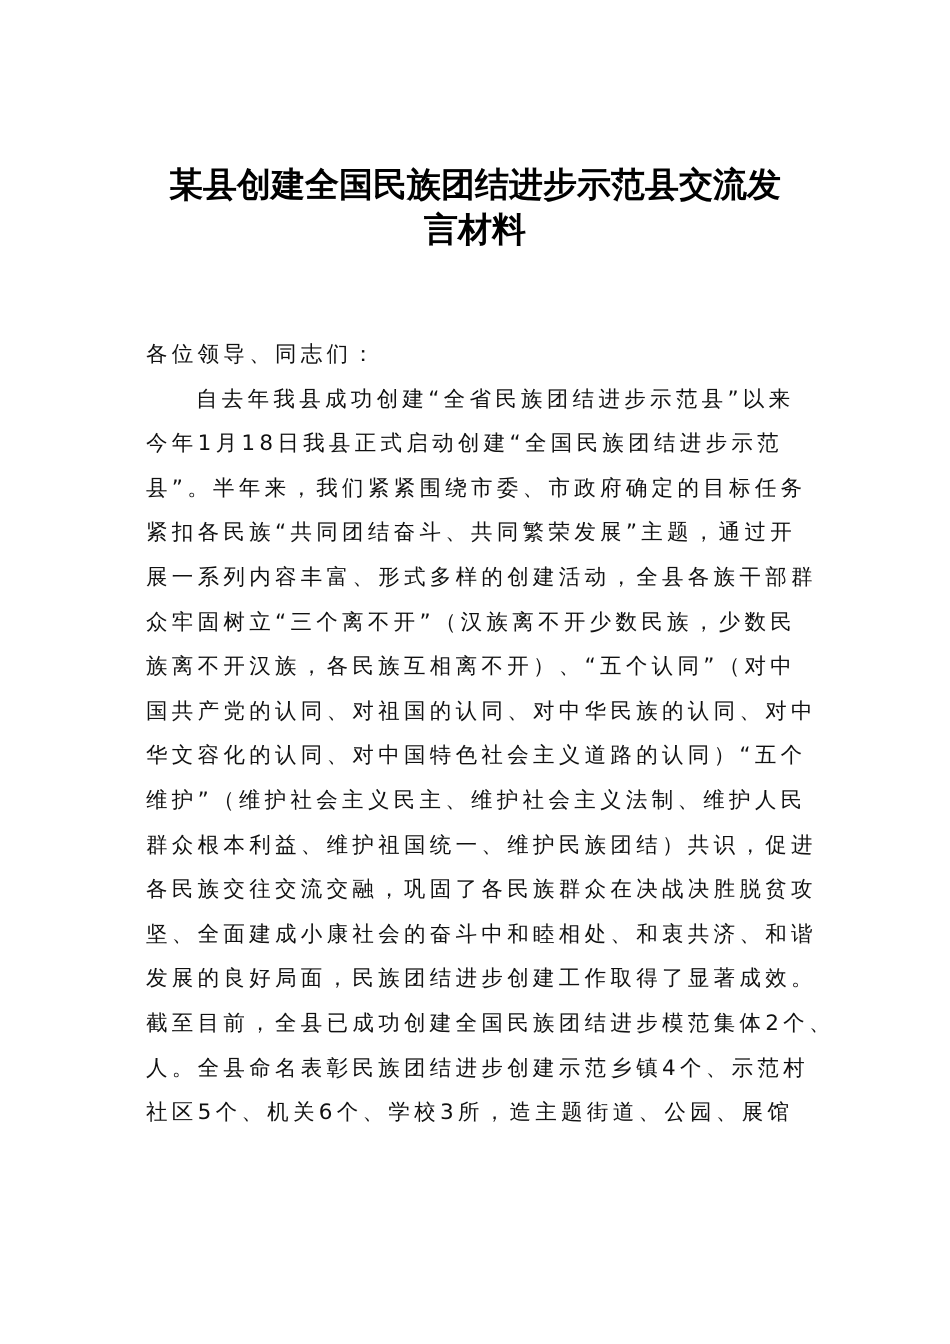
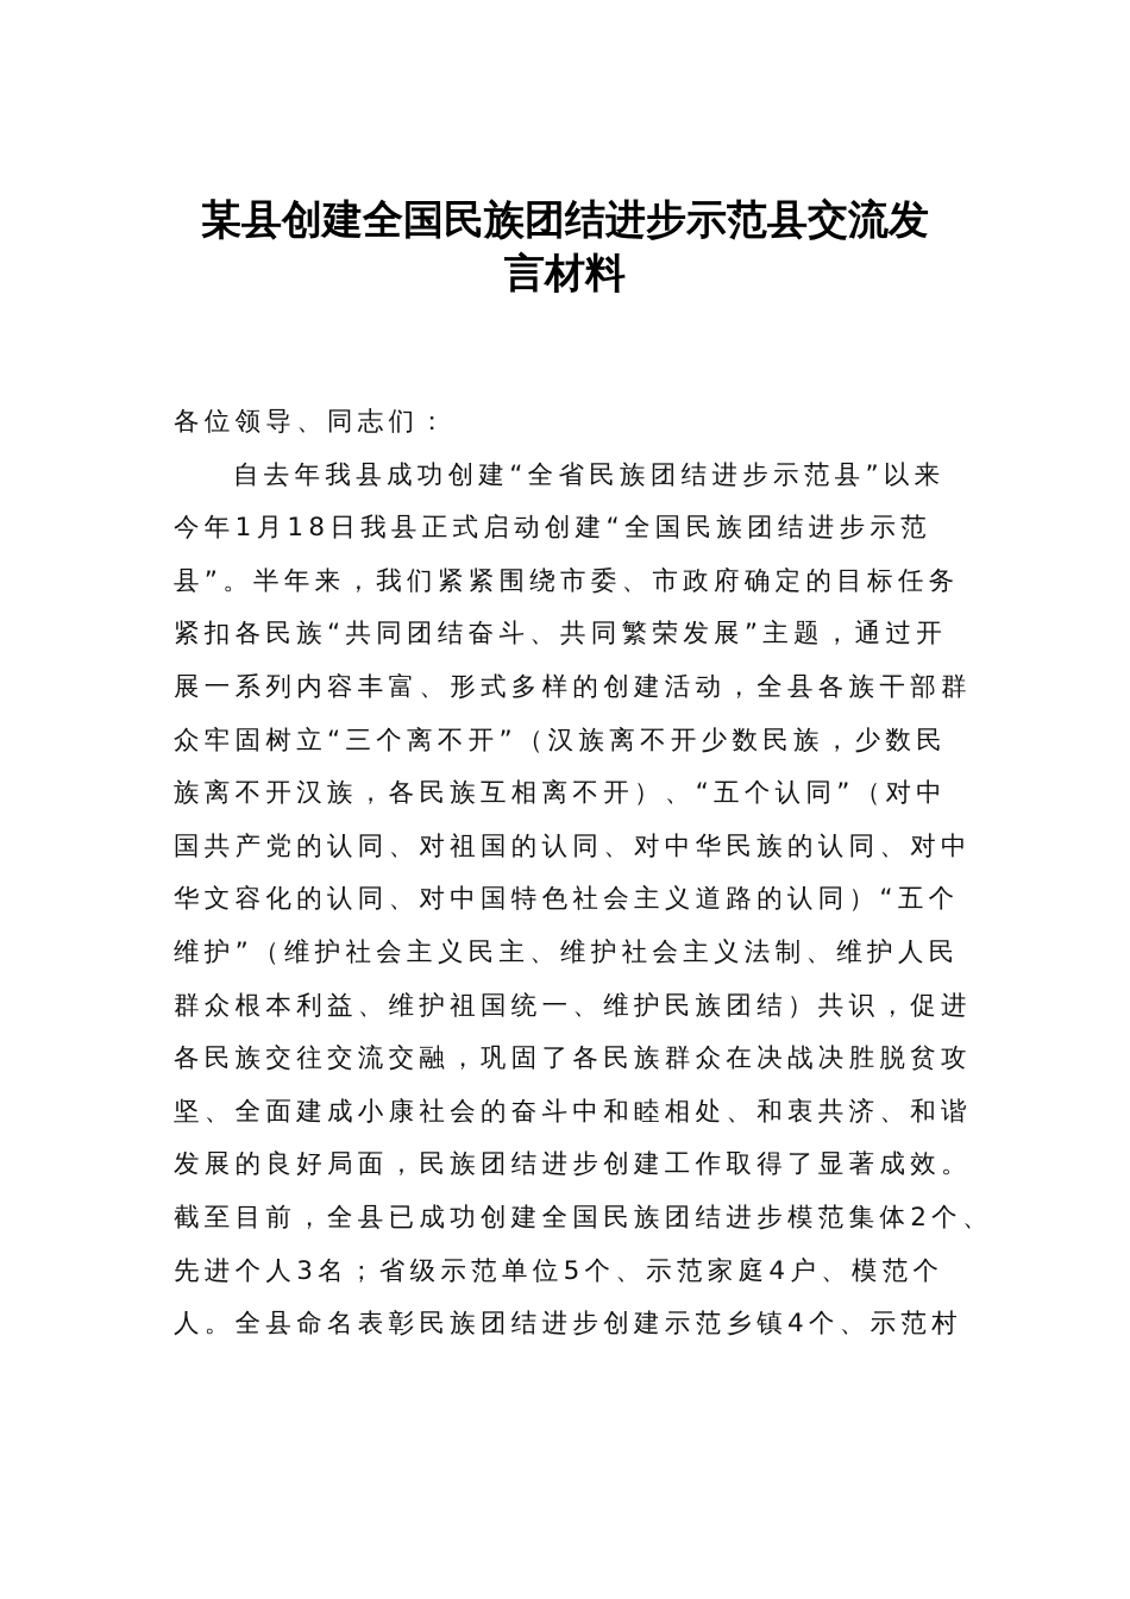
  某县创建全国民族团结进步示范县交流发
  言材料
  各位领导、同志们：
  自去年我县成功创建“全省民族团结进步示范县”以来
  今年1月18日我县正式启动创建“全国民族团结进步示范
  县”。半年来，我们紧紧围绕市委、市政府确定的目标任务
  紧扣各民族“共同团结奋斗、共同繁荣发展”主题，通过开
  展一系列内容丰富、形式多样的创建活动，全县各族干部群
  众牢固树立“三个离不开”（汉族离不开少数民族，少数民
  族离不开汉族，各民族互相离不开）、“五个认同”（对中
  国共产党的认同、对祖国的认同、对中华民族的认同、对中
  华文容化的认同、对中国特色社会主义道路的认同）“五个
  维护”（维护社会主义民主、维护社会主义法制、维护人民
  群众根本利益、维护祖国统一、维护民族团结）共识，促进
  各民族交往交流交融，巩固了各民族群众在决战决胜脱贫攻
  坚、全面建成小康社会的奋斗中和睦相处、和衷共济、和谐
  发展的良好局面，民族团结进步创建工作取得了显著成效。
  截至目前，全县已成功创建全国民族团结进步模范集体2个、
+ 先进个人3名；省级示范单位5个、示范家庭4户、模范个
  人。全县命名表彰民族团结进步创建示范乡镇4个、示范村
- 社区5个、机关6个、学校3所，造主题街道、公园、展馆
